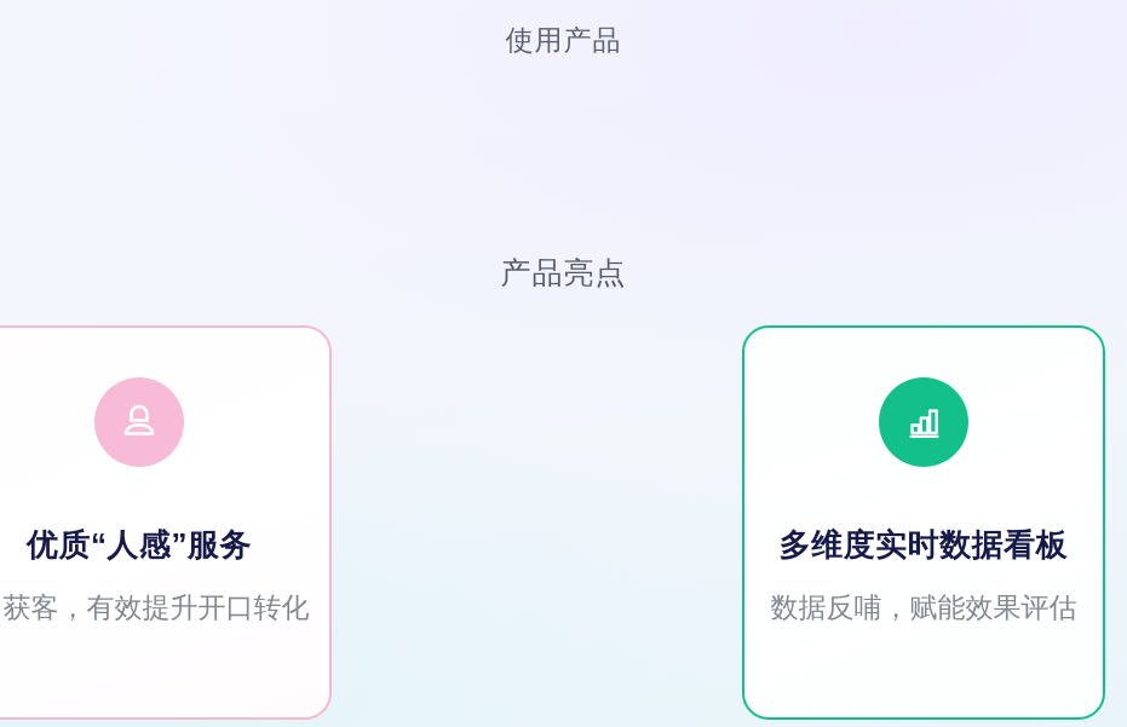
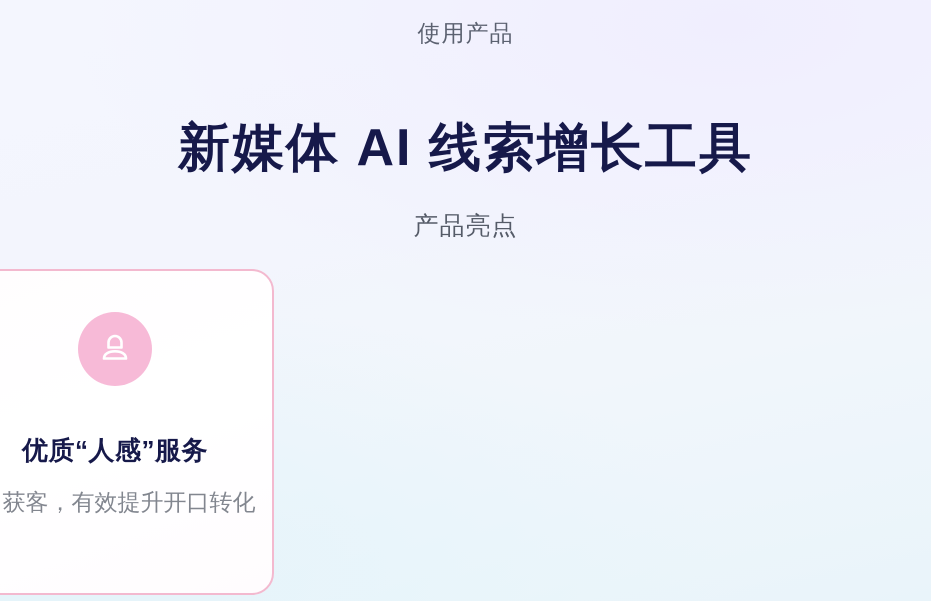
  使用产品
+ 新媒体 AI 线索增长工具
  产品亮点
  优质“人感”服务
  获客，有效提升开口转化
- 多维度实时数据看板
- 数据反哺，赋能效果评估
